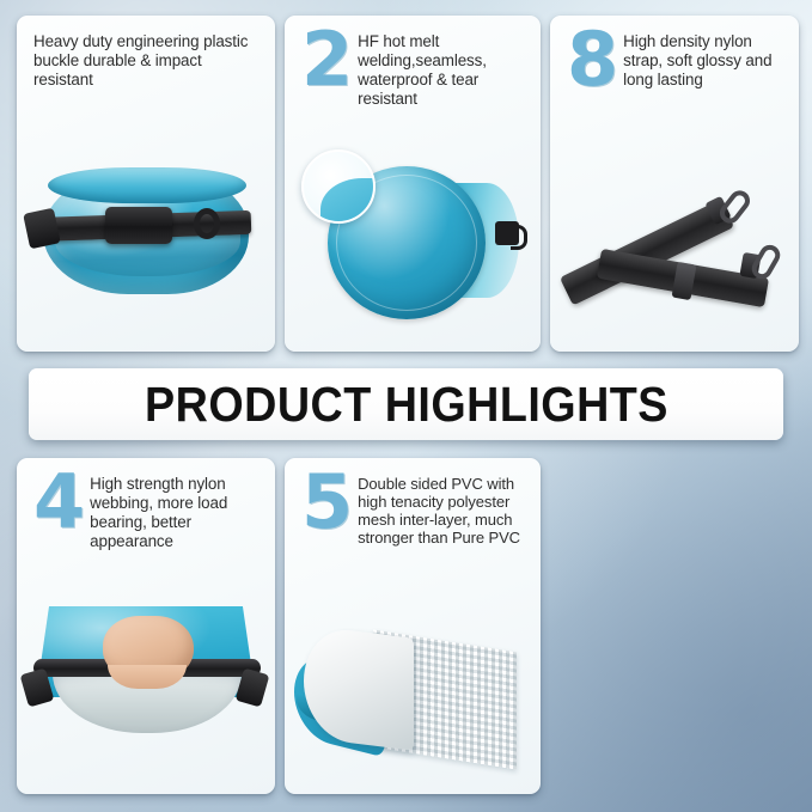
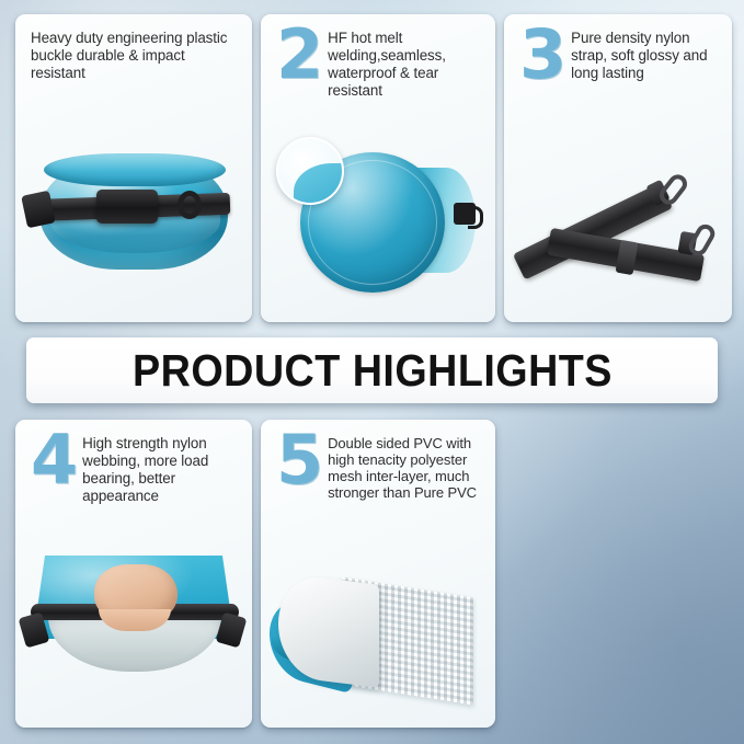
  Heavy duty engineering plastic buckle durable & impact resistant
  2
  HF hot melt welding,seamless, waterproof & tear resistant
- 8
+ 3
- High density nylon strap, soft glossy and long lasting
+ Pure density nylon strap, soft glossy and long lasting
  PRODUCT HIGHLIGHTS
  4
  High strength nylon webbing, more load bearing, better appearance
  5
  Double sided PVC with high tenacity polyester mesh inter-layer, much stronger than Pure PVC
